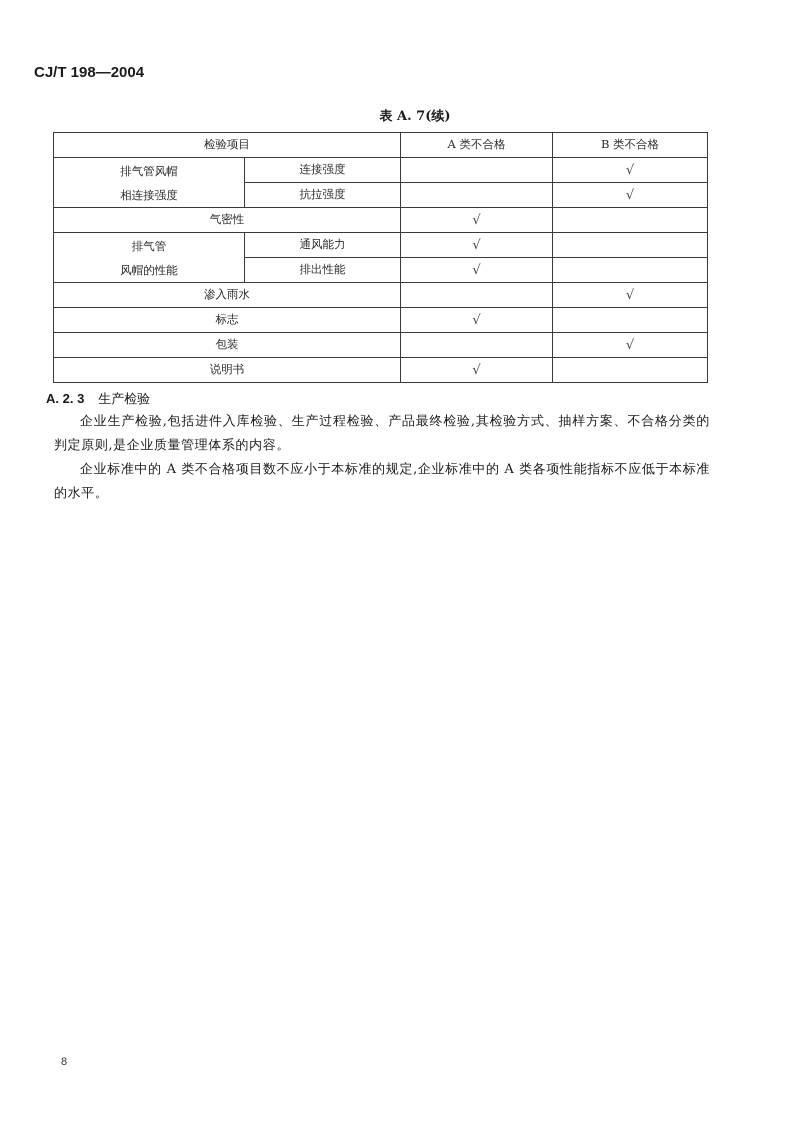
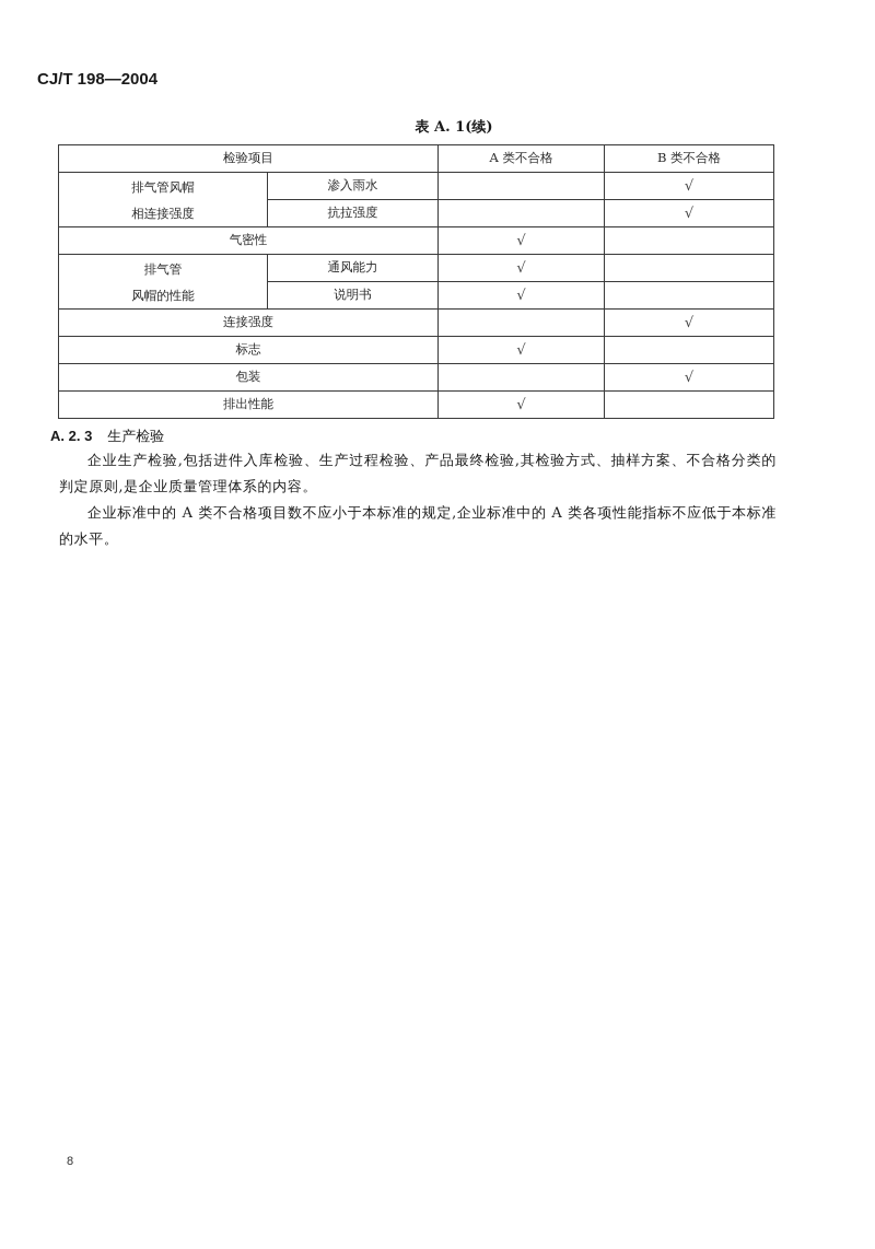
  CJ/T 198—2004
- 表 A. 7(续)
+ 表 A. 1(续)
  检验项目	A 类不合格	B 类不合格
- 排气管风帽 相连接强度	连接强度		√
+ 排气管风帽 相连接强度	渗入雨水		√
  抗拉强度		√
  气密性	√
  排气管 风帽的性能	通风能力	√
- 排出性能	√
+ 说明书	√
- 渗入雨水		√
+ 连接强度		√
  标志	√
  包装		√
- 说明书	√
+ 排出性能	√
  A. 2. 3 生产检验
  企业生产检验,包括进件入库检验、生产过程检验、产品最终检验,其检验方式、抽样方案、不合格分类的判定原则,是企业质量管理体系的内容。
  企业标准中的 A 类不合格项目数不应小于本标准的规定,企业标准中的 A 类各项性能指标不应低于本标准的水平。
  8
